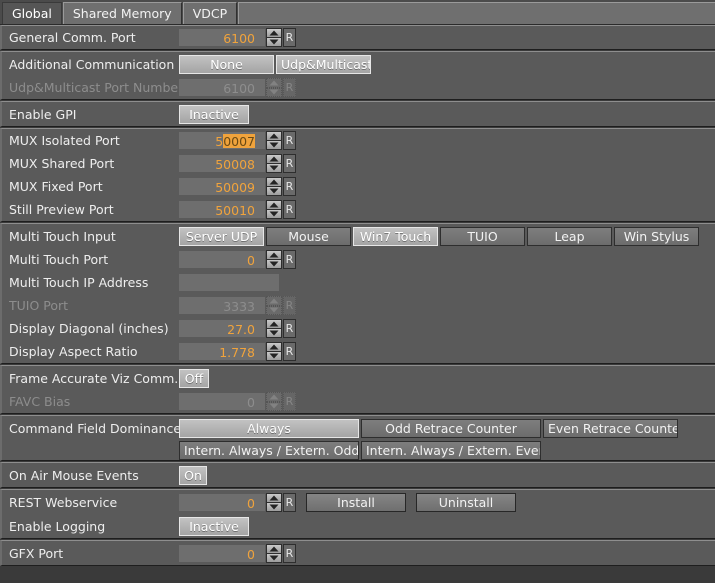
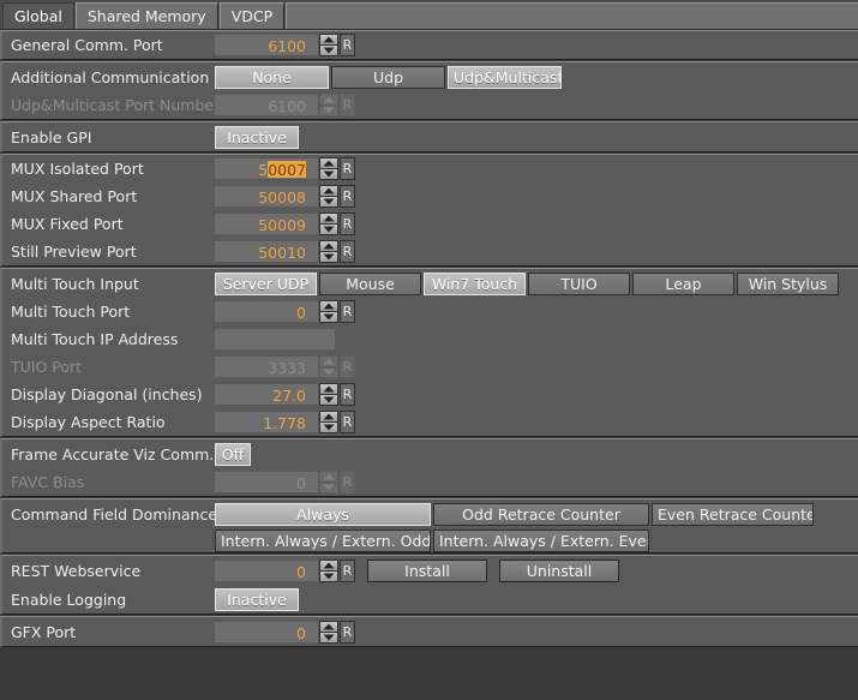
  Global
  Shared Memory
  VDCP
  General Comm. Port
  6100
  R
  Additional Communication
  None
+ Udp
  Udp&Multicast
  Udp&Multicast Port Numbe
  6100
  R
  Enable GPI
  Inactive
  MUX Isolated Port
  50007
  R
  MUX Shared Port
  50008
  R
  MUX Fixed Port
  50009
  R
  Still Preview Port
  50010
  R
  Multi Touch Input
  Server UDP
  Mouse
  Win7 Touch
  TUIO
  Leap
  Win Stylus
  Multi Touch Port
  0
  R
  Multi Touch IP Address
  TUIO Port
  3333
  R
  Display Diagonal (inches)
  27.0
  R
  Display Aspect Ratio
  1.778
  R
  Frame Accurate Viz Comm.
  Off
  FAVC Bias
  0
  R
  Command Field Dominance
  Always
  Odd Retrace Counter
  Even Retrace Counte
  Intern. Always / Extern. Odd
  Intern. Always / Extern. Eve
- On Air Mouse Events
- On
  REST Webservice
  0
  R
  Install
  Uninstall
  Enable Logging
  Inactive
  GFX Port
  0
  R
